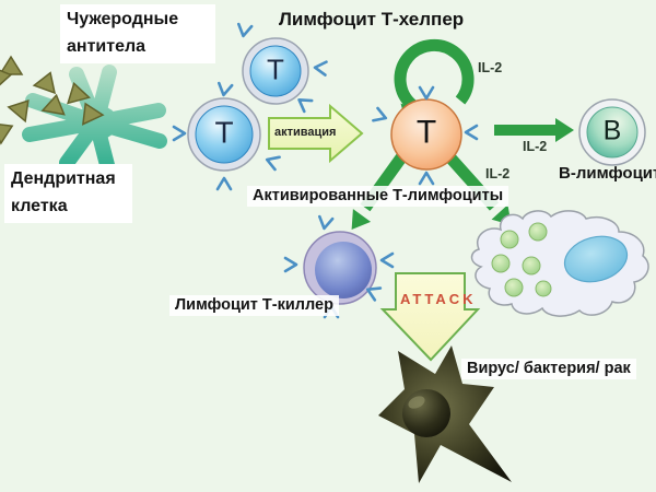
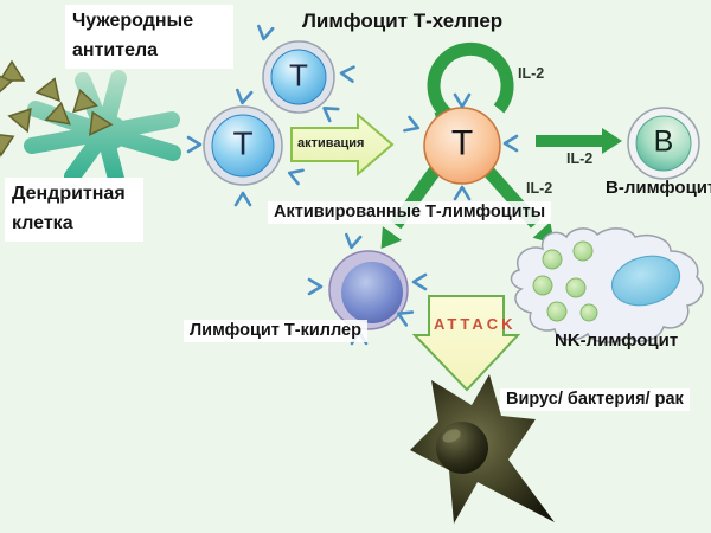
  Чужеродные антитела
  Лимфоцит Т-хелпер
  Дендритная клетка
  активация
  IL-2
  IL-2
  IL-2
  Активированные Т-лимфоциты
  В-лимфоци
  Лимфоцит Т-киллер
+ NK-лимфоцит
  ATTACK
  Вирус/ бактерия/ рак
  T
  T
  T
  B
